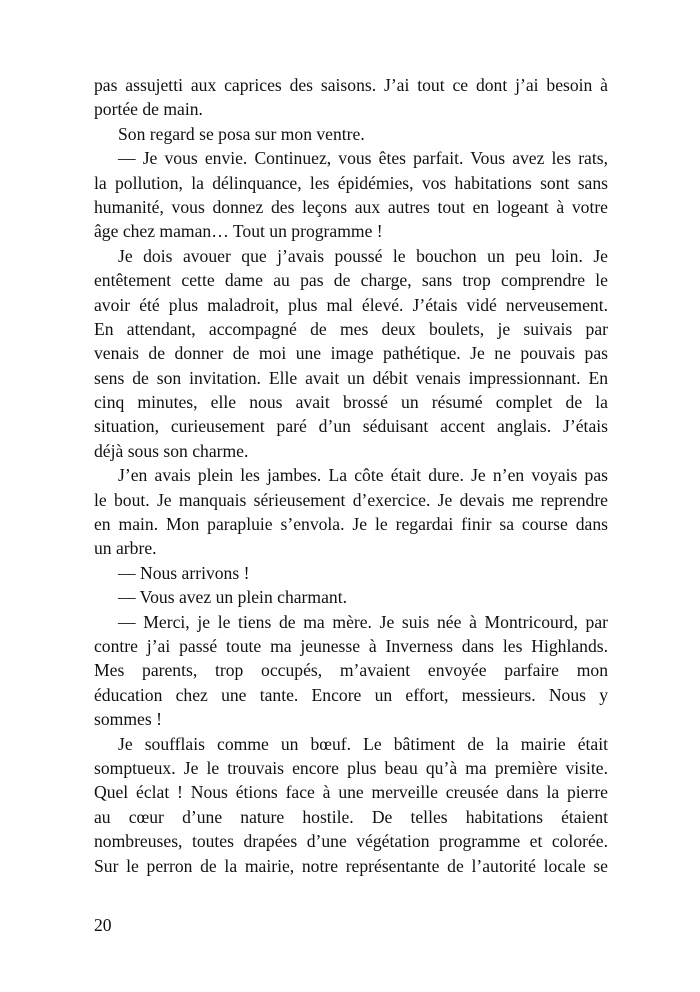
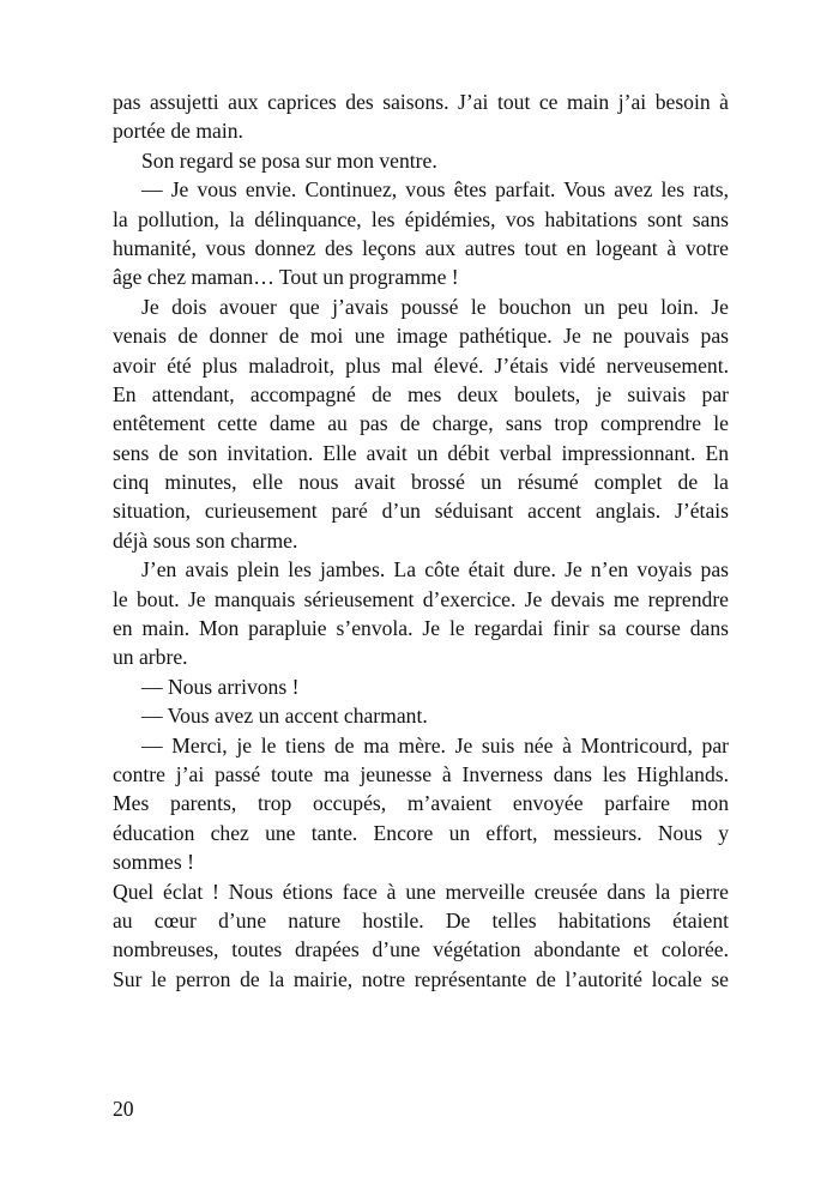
- pas assujetti aux caprices des saisons. J’ai tout ce dont j’ai besoin à
+ pas assujetti aux caprices des saisons. J’ai tout ce main j’ai besoin à
  portée de main.
  Son regard se posa sur mon ventre.
  — Je vous envie. Continuez, vous êtes parfait. Vous avez les rats,
  la pollution, la délinquance, les épidémies, vos habitations sont sans
  humanité, vous donnez des leçons aux autres tout en logeant à votre
  âge chez maman… Tout un programme !
  Je dois avouer que j’avais poussé le bouchon un peu loin. Je
- entêtement cette dame au pas de charge, sans trop comprendre le
+ venais de donner de moi une image pathétique. Je ne pouvais pas
  avoir été plus maladroit, plus mal élevé. J’étais vidé nerveusement.
  En attendant, accompagné de mes deux boulets, je suivais par
- venais de donner de moi une image pathétique. Je ne pouvais pas
+ entêtement cette dame au pas de charge, sans trop comprendre le
- sens de son invitation. Elle avait un débit venais impressionnant. En
+ sens de son invitation. Elle avait un débit verbal impressionnant. En
  cinq minutes, elle nous avait brossé un résumé complet de la
  situation, curieusement paré d’un séduisant accent anglais. J’étais
  déjà sous son charme.
  J’en avais plein les jambes. La côte était dure. Je n’en voyais pas
  le bout. Je manquais sérieusement d’exercice. Je devais me reprendre
  en main. Mon parapluie s’envola. Je le regardai finir sa course dans
  un arbre.
  — Nous arrivons !
- — Vous avez un plein charmant.
+ — Vous avez un accent charmant.
  — Merci, je le tiens de ma mère. Je suis née à Montricourd, par
  contre j’ai passé toute ma jeunesse à Inverness dans les Highlands.
  Mes parents, trop occupés, m’avaient envoyée parfaire mon
  éducation chez une tante. Encore un effort, messieurs. Nous y
  sommes !
- Je soufflais comme un bœuf. Le bâtiment de la mairie était
- somptueux. Je le trouvais encore plus beau qu’à ma première visite.
  Quel éclat ! Nous étions face à une merveille creusée dans la pierre
  au cœur d’une nature hostile. De telles habitations étaient
- nombreuses, toutes drapées d’une végétation programme et colorée.
+ nombreuses, toutes drapées d’une végétation abondante et colorée.
  Sur le perron de la mairie, notre représentante de l’autorité locale se
  20
